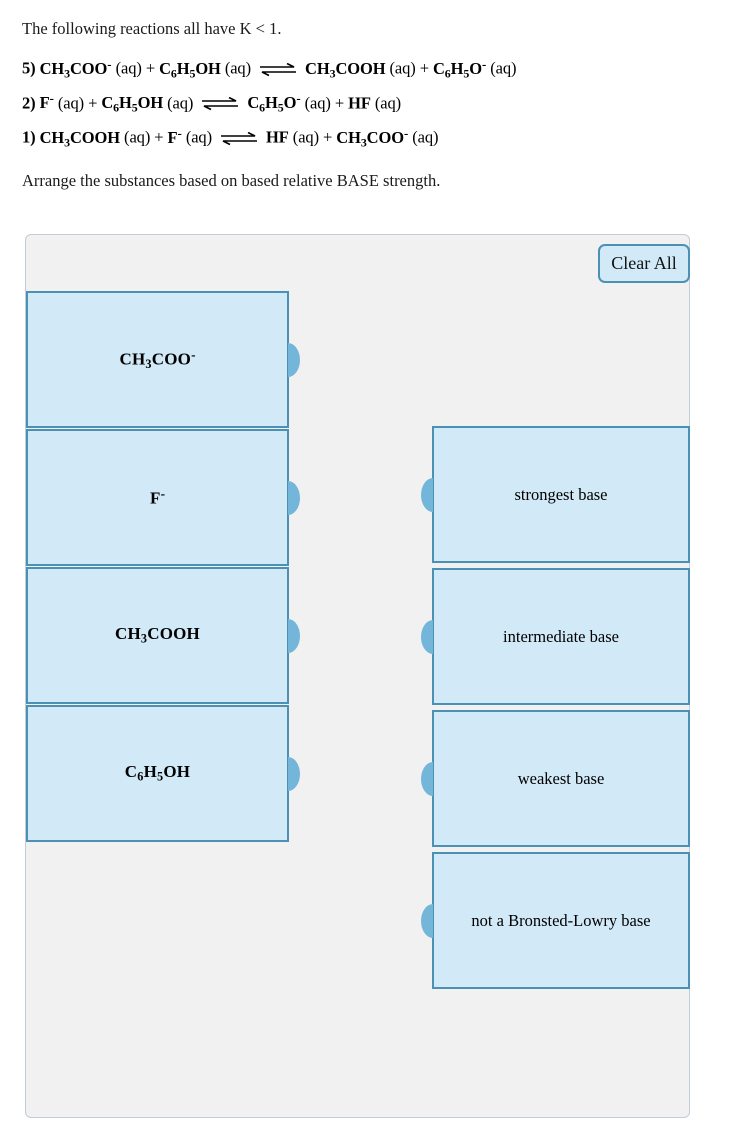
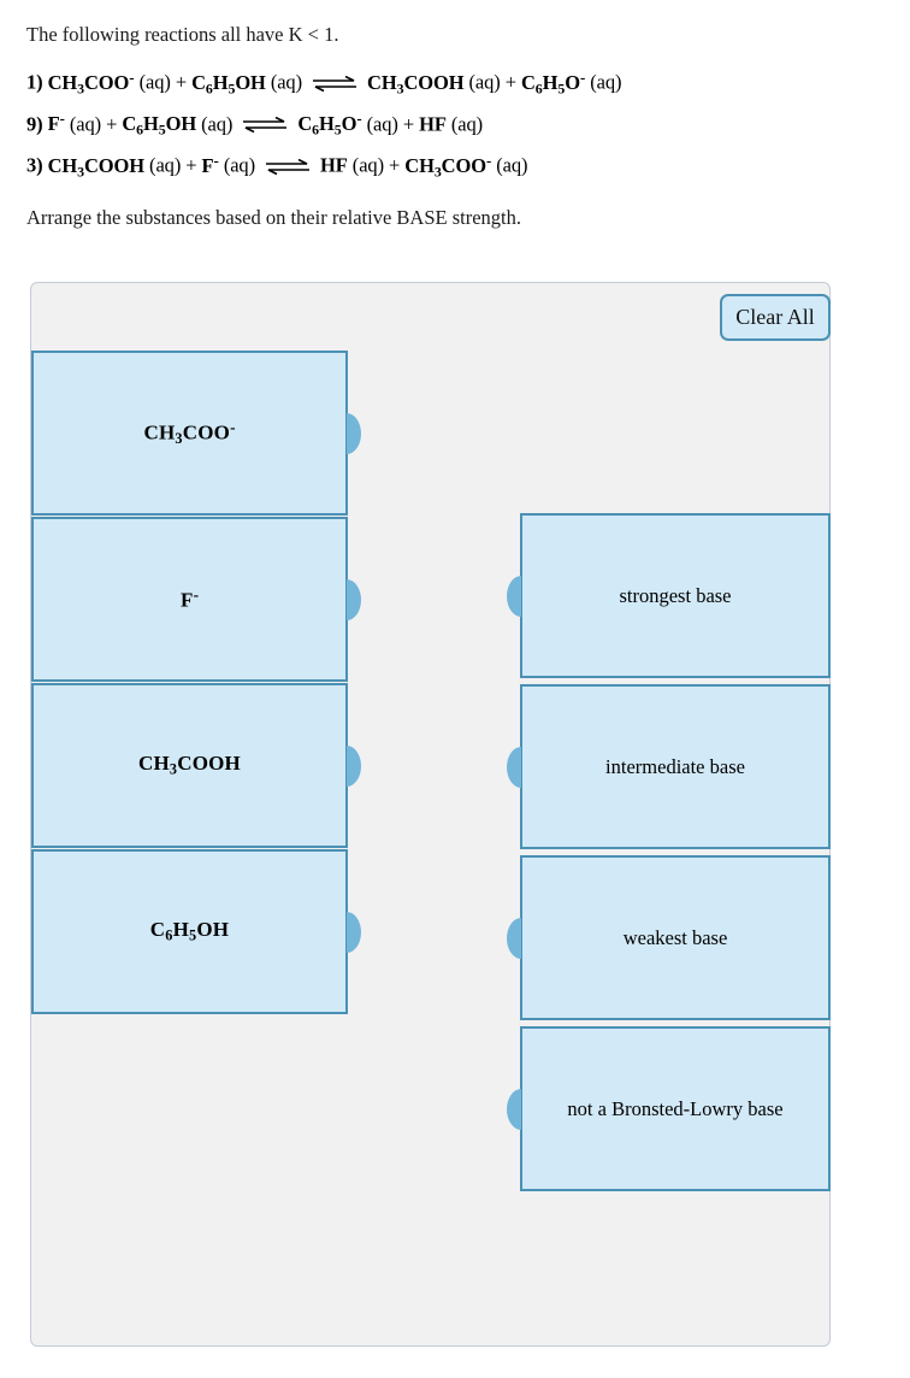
  The following reactions all have K < 1.
- 5) CH3COO- (aq) + C6H5OH (aq) CH3COOH (aq) + C6H5O- (aq)
+ 1) CH3COO- (aq) + C6H5OH (aq) CH3COOH (aq) + C6H5O- (aq)
- 2) F- (aq) + C6H5OH (aq) C6H5O- (aq) + HF (aq)
+ 9) F- (aq) + C6H5OH (aq) C6H5O- (aq) + HF (aq)
- 1) CH3COOH (aq) + F- (aq) HF (aq) + CH3COO- (aq)
+ 3) CH3COOH (aq) + F- (aq) HF (aq) + CH3COO- (aq)
- Arrange the substances based on based relative BASE strength.
+ Arrange the substances based on their relative BASE strength.
  Clear All
  CH3COO-
  F-
  CH3COOH
  C6H5OH
  strongest base
  intermediate base
  weakest base
  not a Bronsted-Lowry base
